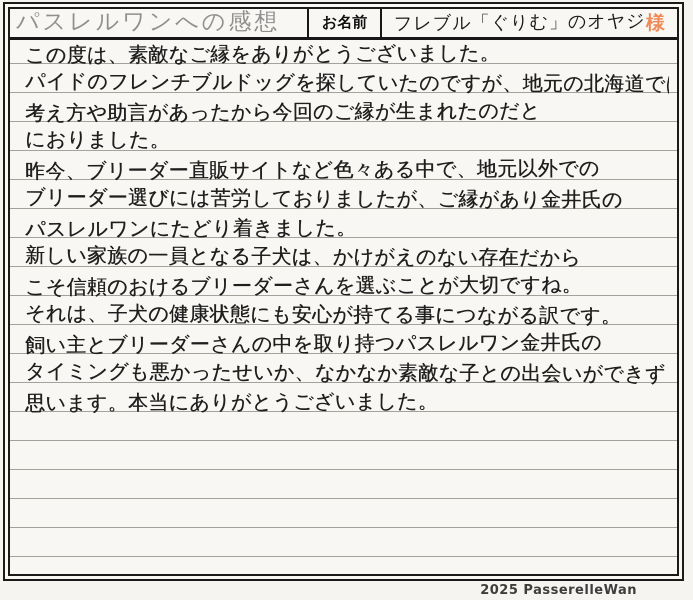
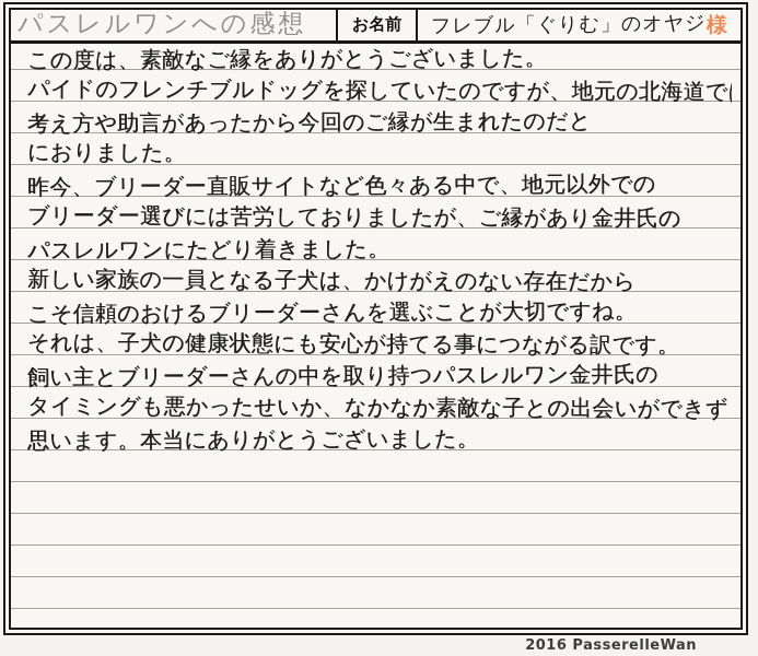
  パスレルワンへの感想
  お名前
  フレブル「ぐりむ」のオヤジ
  様
  この度は、素敵なご縁をありがとうございました。
  パイドのフレンチブルドッグを探していたのですが、地元の北海道で
  考え方や助言があったから今回のご縁が生まれたのだと
  におりました。
  昨今、ブリーダー直販サイトなど色々ある中で、地元以外での
  ブリーダー選びには苦労しておりましたが、ご縁があり金井氏の
  パスレルワンにたどり着きました。
  新しい家族の一員となる子犬は、かけがえのない存在だから
  こそ信頼のおけるブリーダーさんを選ぶことが大切ですね。
  それは、子犬の健康状態にも安心が持てる事につながる訳です。
  飼い主とブリーダーさんの中を取り持つパスレルワン金井氏の
  タイミングも悪かったせいか、なかなか素敵な子との出会いができず
  思います。本当にありがとうございました。
- 2025 PasserelleWan
+ 2016 PasserelleWan
